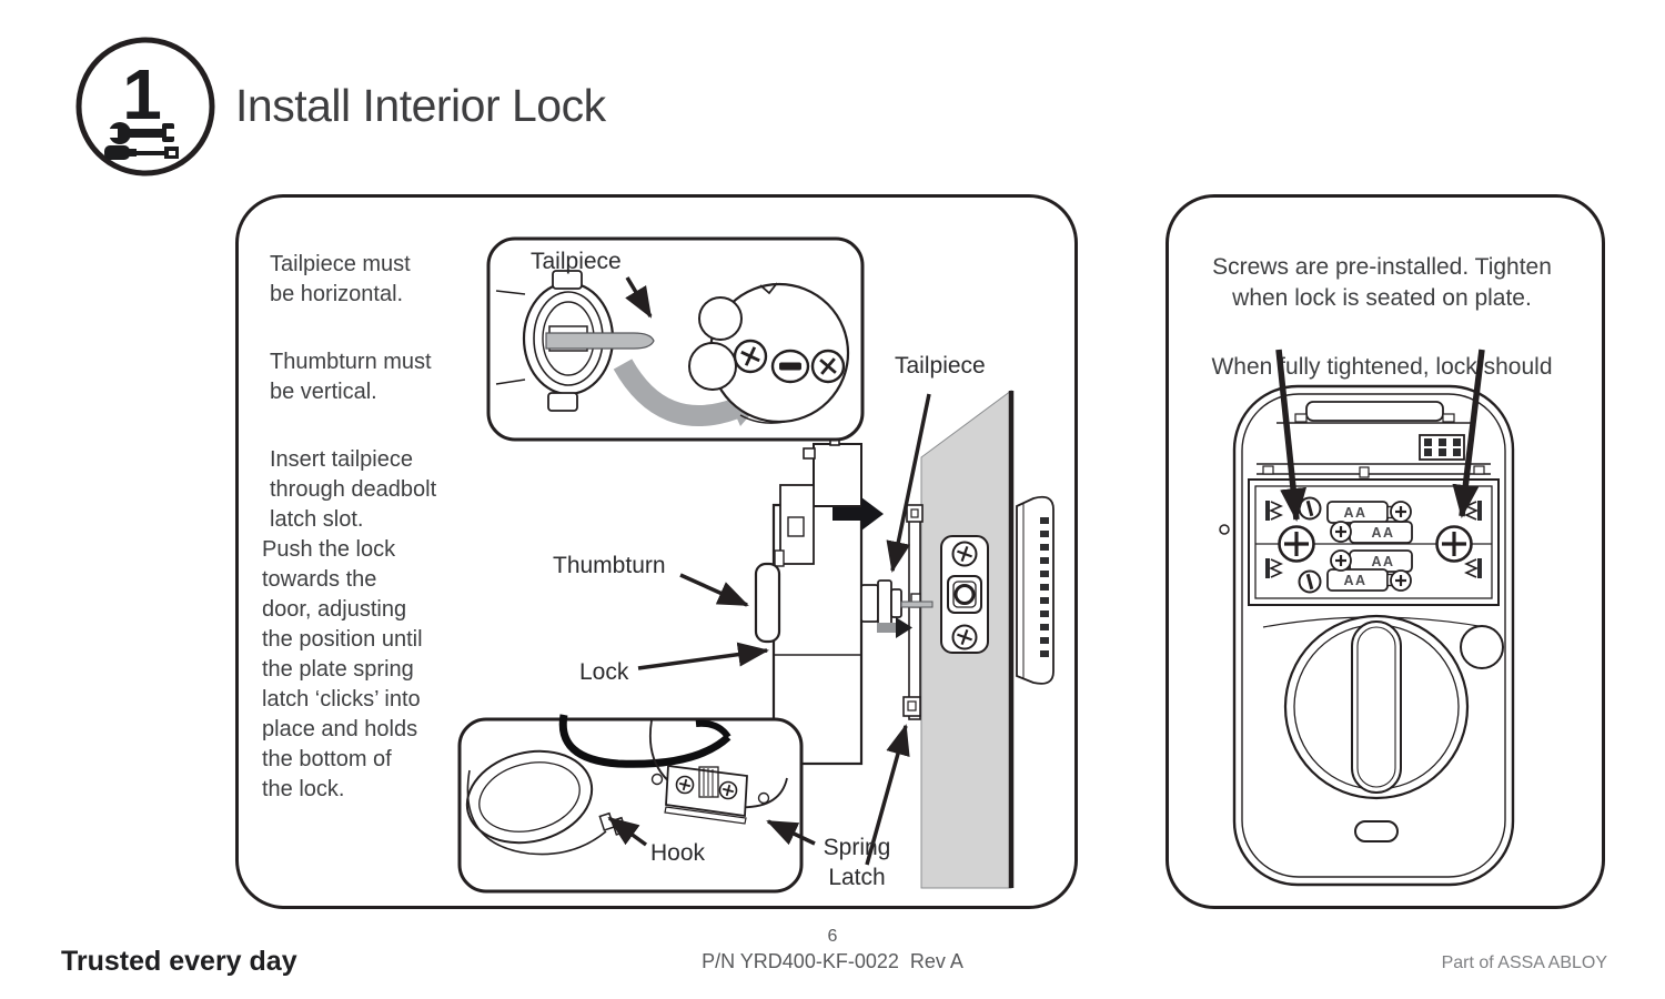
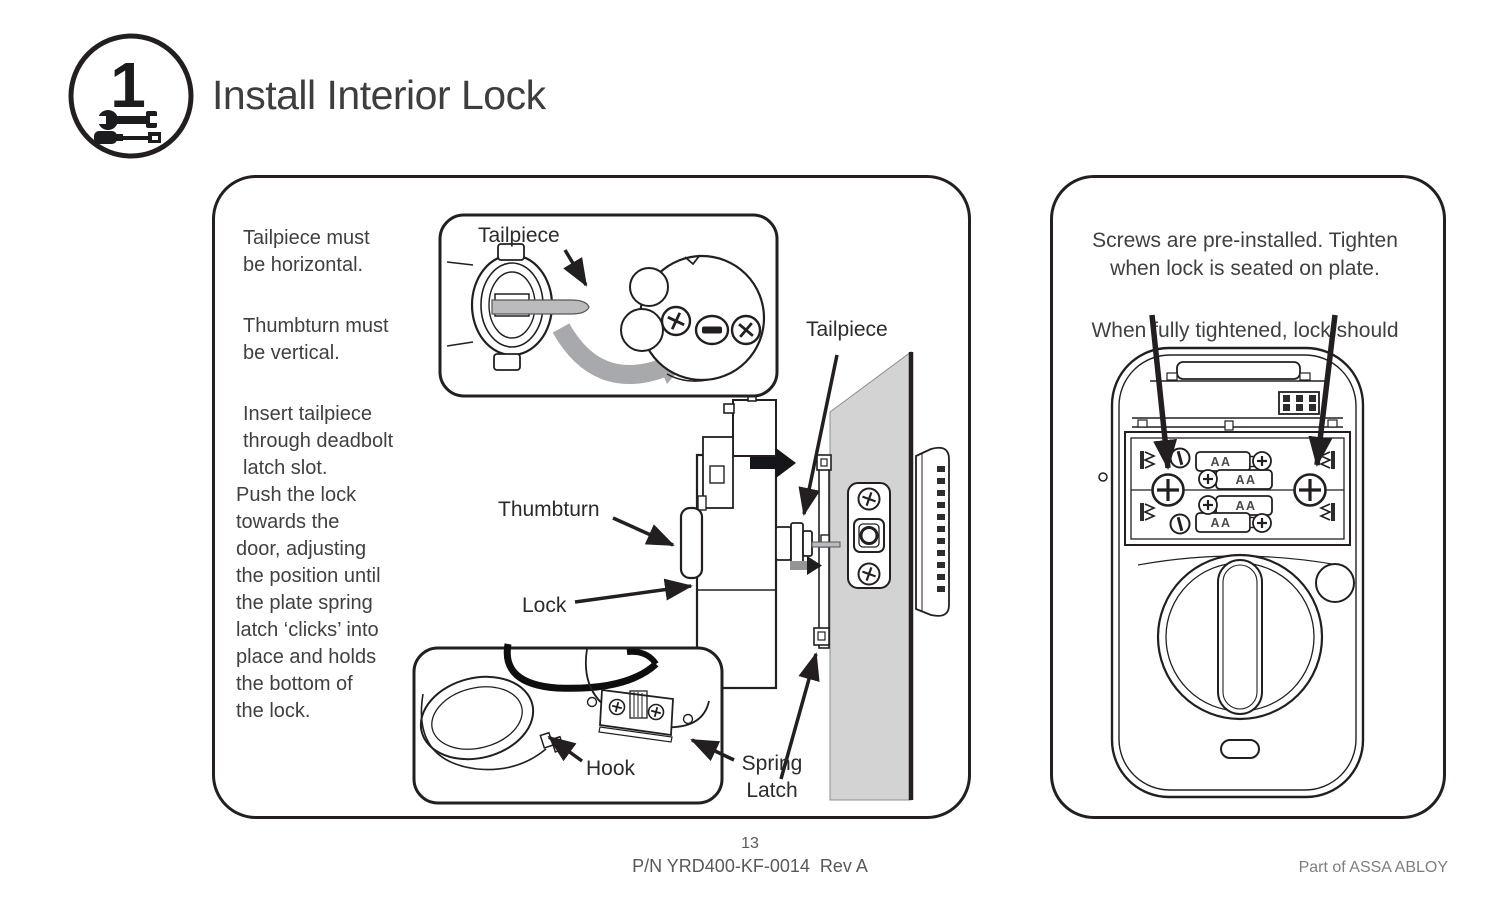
  1
  Install Interior Lock
  Tailpiece must
  be horizontal.
  Thumbturn must
  be vertical.
  Insert tailpiece
  through deadbolt
  latch slot.
  Push the lock
  towards the
  door, adjusting
  the position until
  the plate spring
  latch ‘clicks’ into
  place and holds
  the bottom of
  the lock.
  Tailpiece
  Tailpiece
  Thumbturn
  Lock
  Hook
  Spring
  Latch
  Screws are pre-installed. Tighten
  when lock is seated on plate.
  Whenully tightened, lock should
  AA
  AA
  AA
  AA
- Trusted every day
- 6
+ 13
- P/N YRD400-KF-0022 Rev A
+ P/N YRD400-KF-0014 Rev A
  Part of ASSA ABLOY
